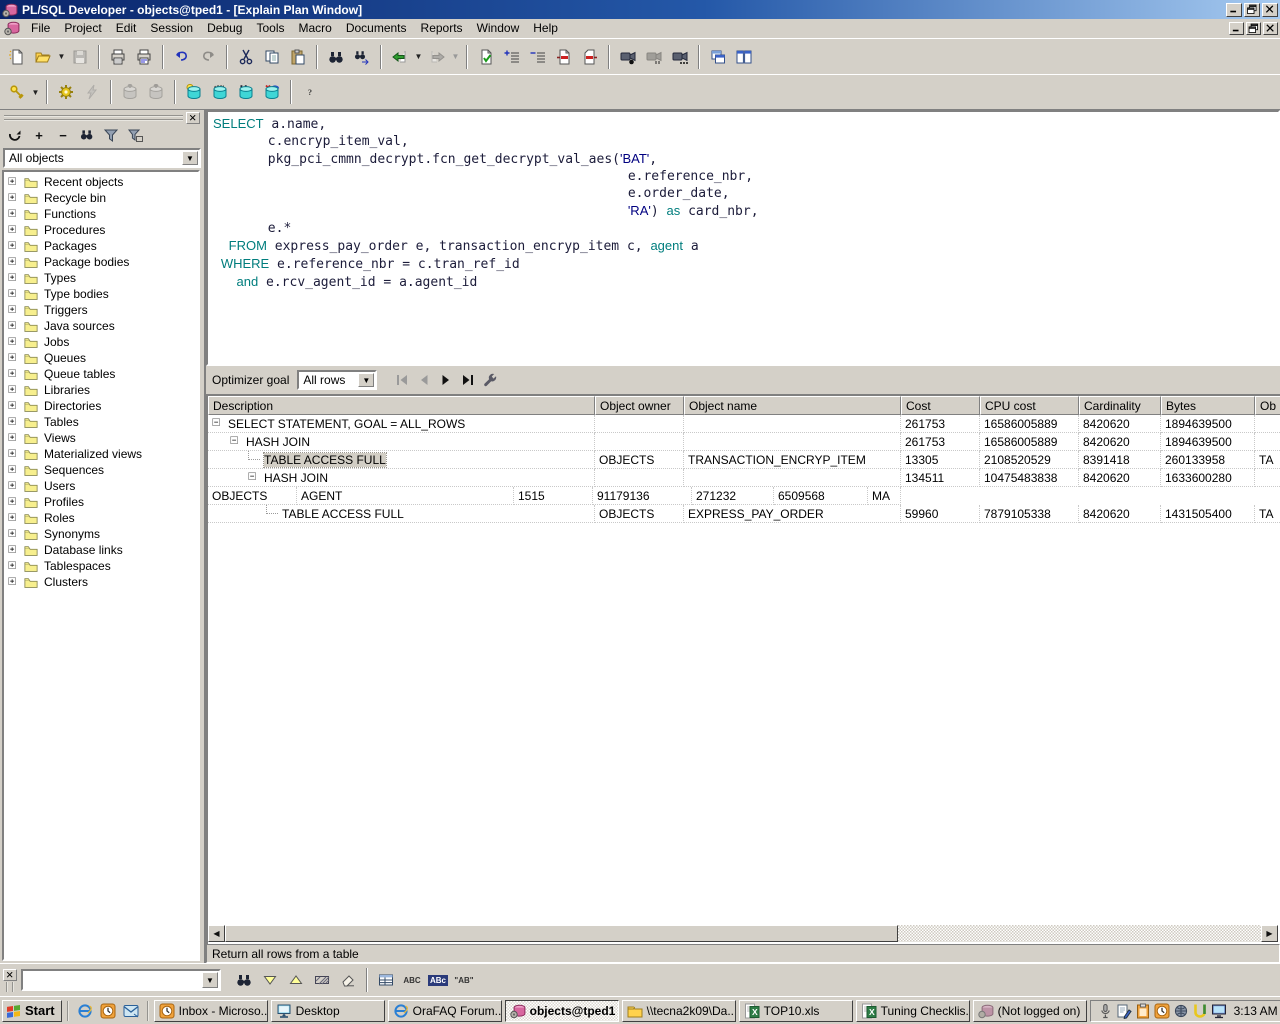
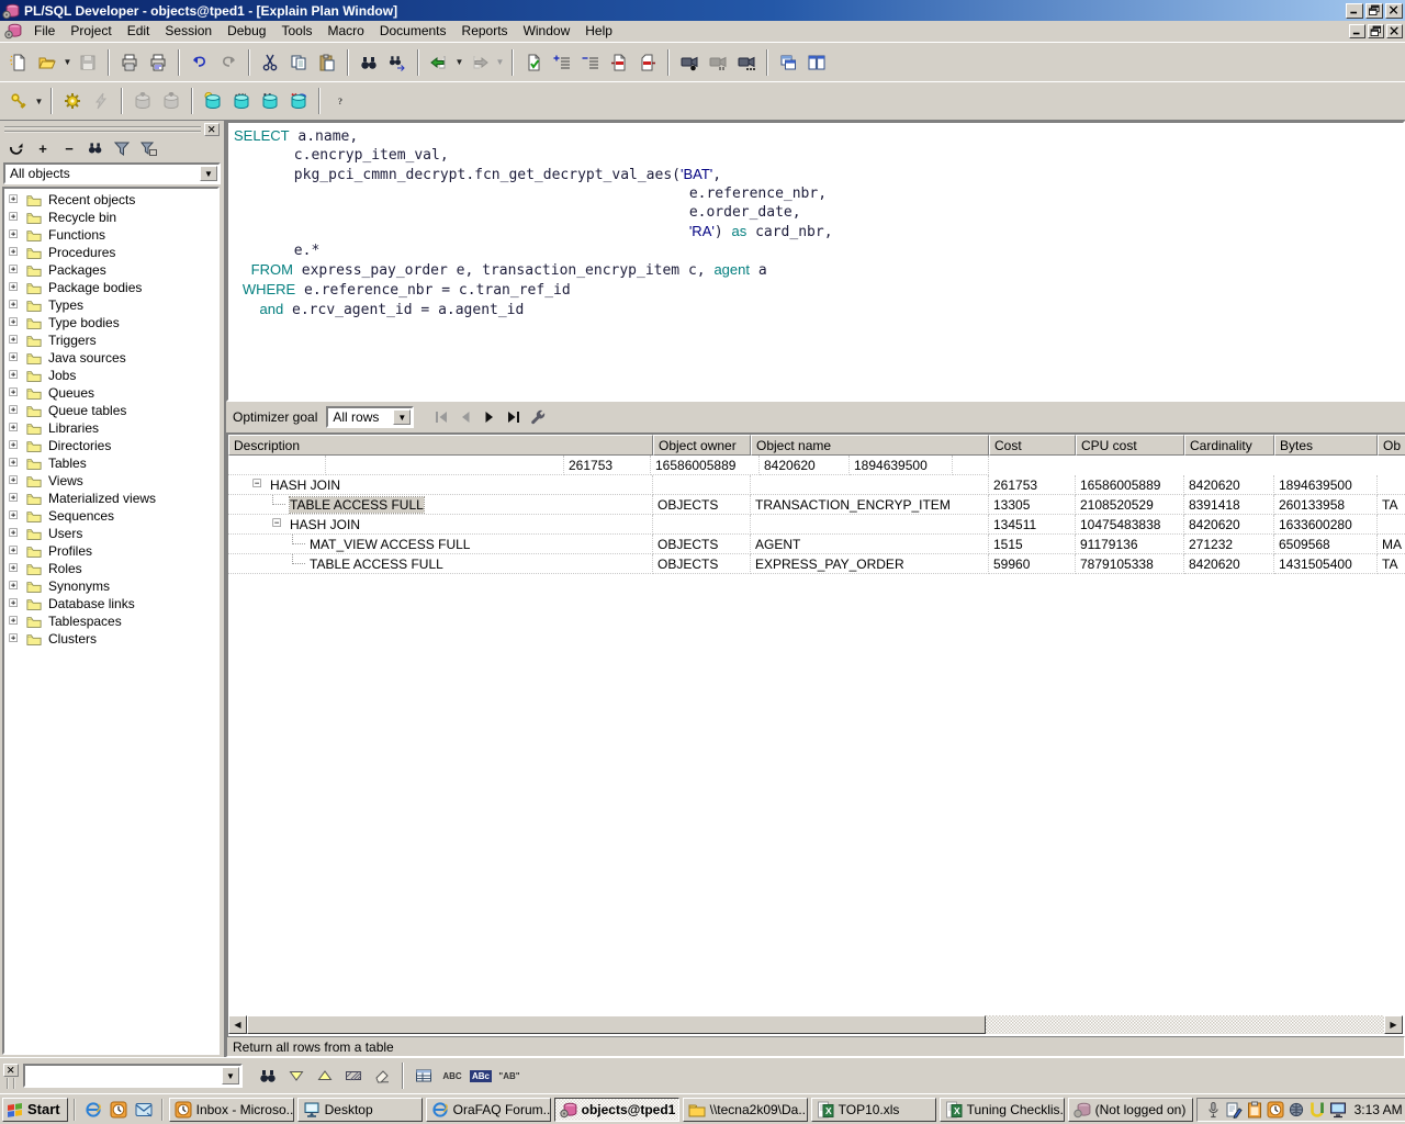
  PL/SQL Developer - objects@tped1 - [Explain Plan Window]
  File
  Project
  Edit
  Session
  Debug
  Tools
  Macro
  Documents
  Reports
  Window
  Help
  ▼
  ▼
  ▼
  ▼
  ?
  +
  −
  All objects
  ▼
  Recent objects
  Recycle bin
  Functions
  Procedures
  Packages
  Package bodies
  Types
  Type bodies
  Triggers
  Java sources
  Jobs
  Queues
  Queue tables
  Libraries
  Directories
  Tables
  Views
  Materialized views
  Sequences
  Users
  Profiles
  Roles
  Synonyms
  Database links
  Tablespaces
  Clusters
  SELECT a.name,
  c.encryp_item_val,
  pkg_pci_cmmn_decrypt.fcn_get_decrypt_val_aes('BAT',
  e.reference_nbr,
  e.order_date,
  'RA') as card_nbr,
  e.*
  FROM express_pay_order e, transaction_encryp_item c, agent a
  WHERE e.reference_nbr = c.tran_ref_id
  and e.rcv_agent_id = a.agent_id
  Optimizer goal
  All rows
  ▼
  Description
  Object owner
  Object name
  Cost
  CPU cost
  Cardinality
  Bytes
  Ob
- SELECT STATEMENT, GOAL = ALL_ROWS
  261753
  16586005889
  8420620
  1894639500
  HASH JOIN
  261753
  16586005889
  8420620
  1894639500
  TABLE ACCESS FULL
  OBJECTS
  TRANSACTION_ENCRYP_ITEM
  13305
  2108520529
  8391418
  260133958
  TA
  HASH JOIN
  134511
  10475483838
  8420620
  1633600280
+ MAT_VIEW ACCESS FULL
  OBJECTS
  AGENT
  1515
  91179136
  271232
  6509568
  MA
  TABLE ACCESS FULL
  OBJECTS
  EXPRESS_PAY_ORDER
  59960
  7879105338
  8420620
  1431505400
  TA
  ◀
  ▶
  Return all rows from a table
  ▼
  ABC
  ABc
  "AB"
  Start
  Inbox - Microso..
  Desktop
  OraFAQ Forum..
  objects@tped1
  \\tecna2k09\Da..
  X
  TOP10.xls
  X
  Tuning Checklis.
  (Not logged on)
  3:13 AM
